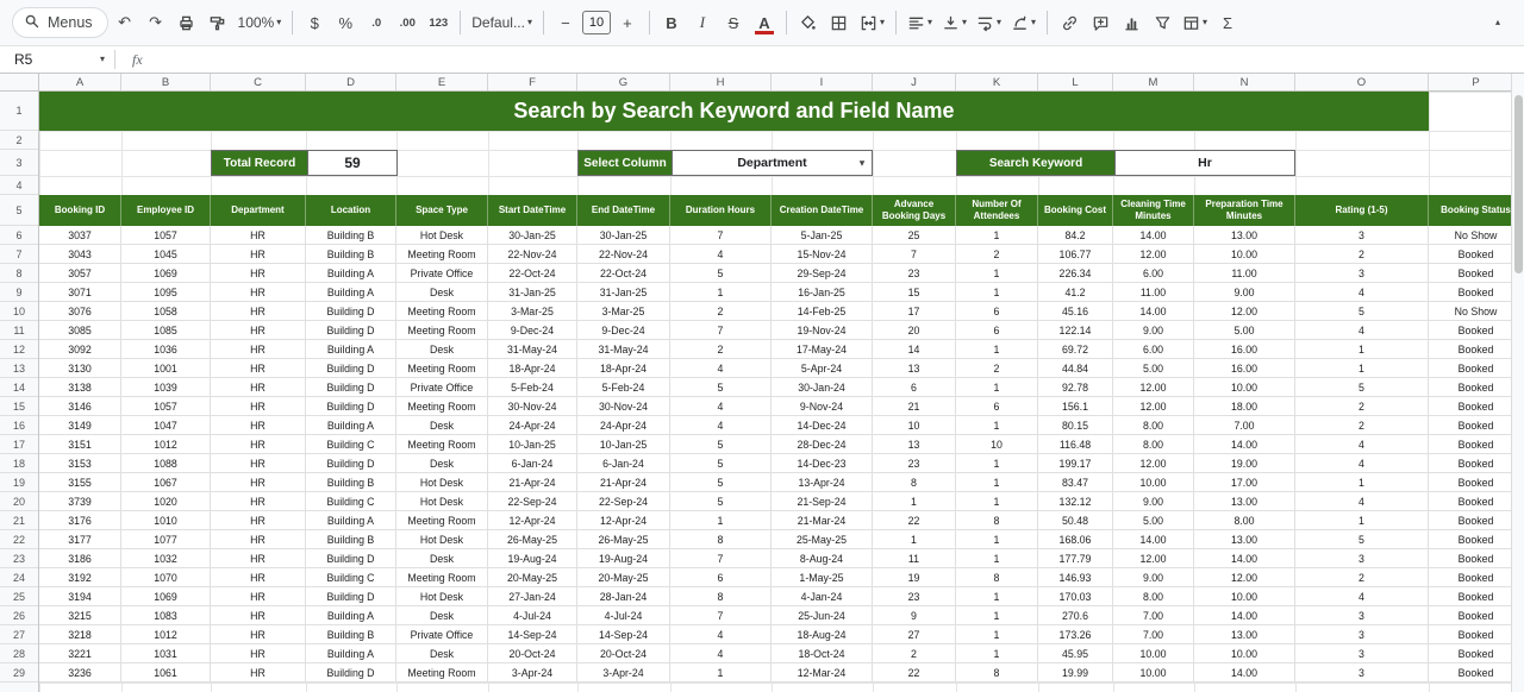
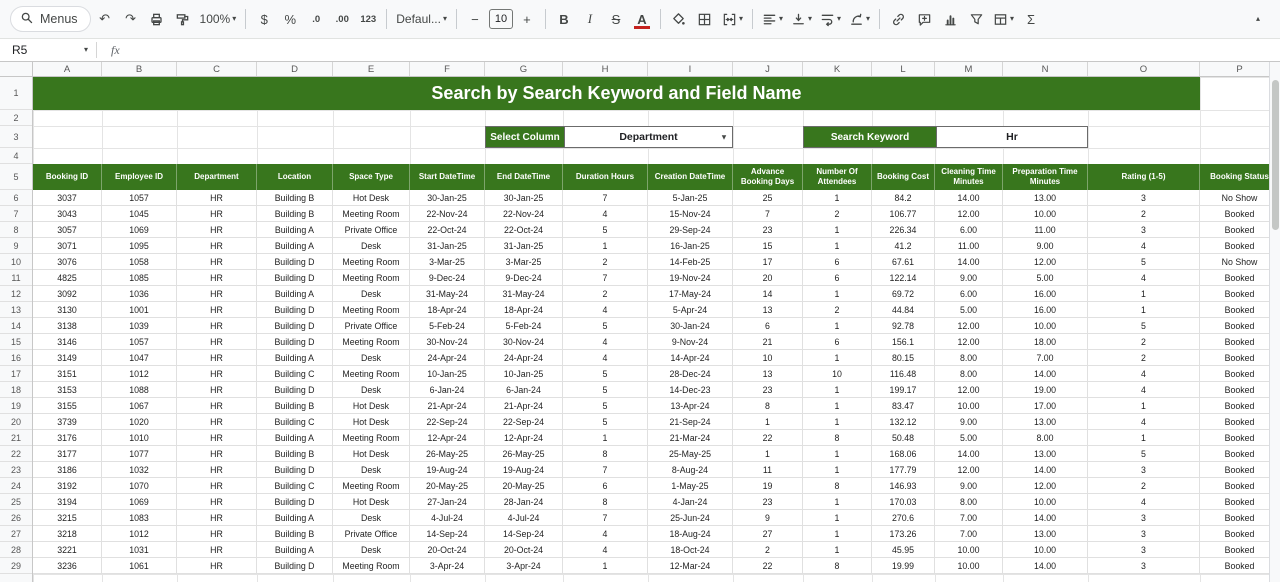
  Menus
  ↶
  ↷
  100%
  ▾
  $
  %
  .0
  .00
  123
  Defaul...
  ▾
  −
  10
  +
  B
  I
  S
  A
  ▾
  ▾
  ▾
  ▾
  ▾
  ▾
  Σ
  ▴
  R5
  ▾
  fx
  A
  B
  C
  D
  E
  F
  G
  H
  I
  J
  K
  L
  M
  N
  O
  P
  1
  2
  3
  4
  5
  6
  7
  8
  9
  10
  11
  12
  13
  14
  15
  16
  17
  18
  19
  20
  21
  22
  23
  24
  25
  26
  27
  28
  29
  Search by Search Keyword and Field Name
- Total Record
- 59
  Select Column
  Department
  ▾
  Search Keyword
  Hr
  Booking ID
  Employee ID
  Department
  Location
  Space Type
  Start DateTime
  End DateTime
  Duration Hours
  Creation DateTime
  Advance Booking Days
  Number Of Attendees
  Booking Cost
  Cleaning Time Minutes
  Preparation Time Minutes
  Rating (1-5)
  Booking Status
  3037
  1057
  HR
  Building B
  Hot Desk
  30-Jan-25
  30-Jan-25
  7
  5-Jan-25
  25
  1
  84.2
  14.00
  13.00
  3
  No Show
  3043
  1045
  HR
  Building B
  Meeting Room
  22-Nov-24
  22-Nov-24
  4
  15-Nov-24
  7
  2
  106.77
  12.00
  10.00
  2
  Booked
  3057
  1069
  HR
  Building A
  Private Office
  22-Oct-24
  22-Oct-24
  5
  29-Sep-24
  23
  1
  226.34
  6.00
  11.00
  3
  Booked
  3071
  1095
  HR
  Building A
  Desk
  31-Jan-25
  31-Jan-25
  1
  16-Jan-25
  15
  1
  41.2
  11.00
  9.00
  4
  Booked
  3076
  1058
  HR
  Building D
  Meeting Room
  3-Mar-25
  3-Mar-25
  2
  14-Feb-25
  17
  6
- 45.16
+ 67.61
  14.00
  12.00
  5
  No Show
- 3085
+ 4825
  1085
  HR
  Building D
  Meeting Room
  9-Dec-24
  9-Dec-24
  7
  19-Nov-24
  20
  6
  122.14
  9.00
  5.00
  4
  Booked
  3092
  1036
  HR
  Building A
  Desk
  31-May-24
  31-May-24
  2
  17-May-24
  14
  1
  69.72
  6.00
  16.00
  1
  Booked
  3130
  1001
  HR
  Building D
  Meeting Room
  18-Apr-24
  18-Apr-24
  4
  5-Apr-24
  13
  2
  44.84
  5.00
  16.00
  1
  Booked
  3138
  1039
  HR
  Building D
  Private Office
  5-Feb-24
  5-Feb-24
  5
  30-Jan-24
  6
  1
  92.78
  12.00
  10.00
  5
  Booked
  3146
  1057
  HR
  Building D
  Meeting Room
  30-Nov-24
  30-Nov-24
  4
  9-Nov-24
  21
  6
  156.1
  12.00
  18.00
  2
  Booked
  3149
  1047
  HR
  Building A
  Desk
  24-Apr-24
  24-Apr-24
  4
- 14-Dec-24
+ 14-Apr-24
  10
  1
  80.15
  8.00
  7.00
  2
  Booked
  3151
  1012
  HR
  Building C
  Meeting Room
  10-Jan-25
  10-Jan-25
  5
  28-Dec-24
  13
  10
  116.48
  8.00
  14.00
  4
  Booked
  3153
  1088
  HR
  Building D
  Desk
  6-Jan-24
  6-Jan-24
  5
  14-Dec-23
  23
  1
  199.17
  12.00
  19.00
  4
  Booked
  3155
  1067
  HR
  Building B
  Hot Desk
  21-Apr-24
  21-Apr-24
  5
  13-Apr-24
  8
  1
  83.47
  10.00
  17.00
  1
  Booked
  3739
  1020
  HR
  Building C
  Hot Desk
  22-Sep-24
  22-Sep-24
  5
  21-Sep-24
  1
  1
  132.12
  9.00
  13.00
  4
  Booked
  3176
  1010
  HR
  Building A
  Meeting Room
  12-Apr-24
  12-Apr-24
  1
  21-Mar-24
  22
  8
  50.48
  5.00
  8.00
  1
  Booked
  3177
  1077
  HR
  Building B
  Hot Desk
  26-May-25
  26-May-25
  8
  25-May-25
  1
  1
  168.06
  14.00
  13.00
  5
  Booked
  3186
  1032
  HR
  Building D
  Desk
  19-Aug-24
  19-Aug-24
  7
  8-Aug-24
  11
  1
  177.79
  12.00
  14.00
  3
  Booked
  3192
  1070
  HR
  Building C
  Meeting Room
  20-May-25
  20-May-25
  6
  1-May-25
  19
  8
  146.93
  9.00
  12.00
  2
  Booked
  3194
  1069
  HR
  Building D
  Hot Desk
  27-Jan-24
  28-Jan-24
  8
  4-Jan-24
  23
  1
  170.03
  8.00
  10.00
  4
  Booked
  3215
  1083
  HR
  Building A
  Desk
  4-Jul-24
  4-Jul-24
  7
  25-Jun-24
  9
  1
  270.6
  7.00
  14.00
  3
  Booked
  3218
  1012
  HR
  Building B
  Private Office
  14-Sep-24
  14-Sep-24
  4
  18-Aug-24
  27
  1
  173.26
  7.00
  13.00
  3
  Booked
  3221
  1031
  HR
  Building A
  Desk
  20-Oct-24
  20-Oct-24
  4
  18-Oct-24
  2
  1
  45.95
  10.00
  10.00
  3
  Booked
  3236
  1061
  HR
  Building D
  Meeting Room
  3-Apr-24
  3-Apr-24
  1
  12-Mar-24
  22
  8
  19.99
  10.00
  14.00
  3
  Booked
